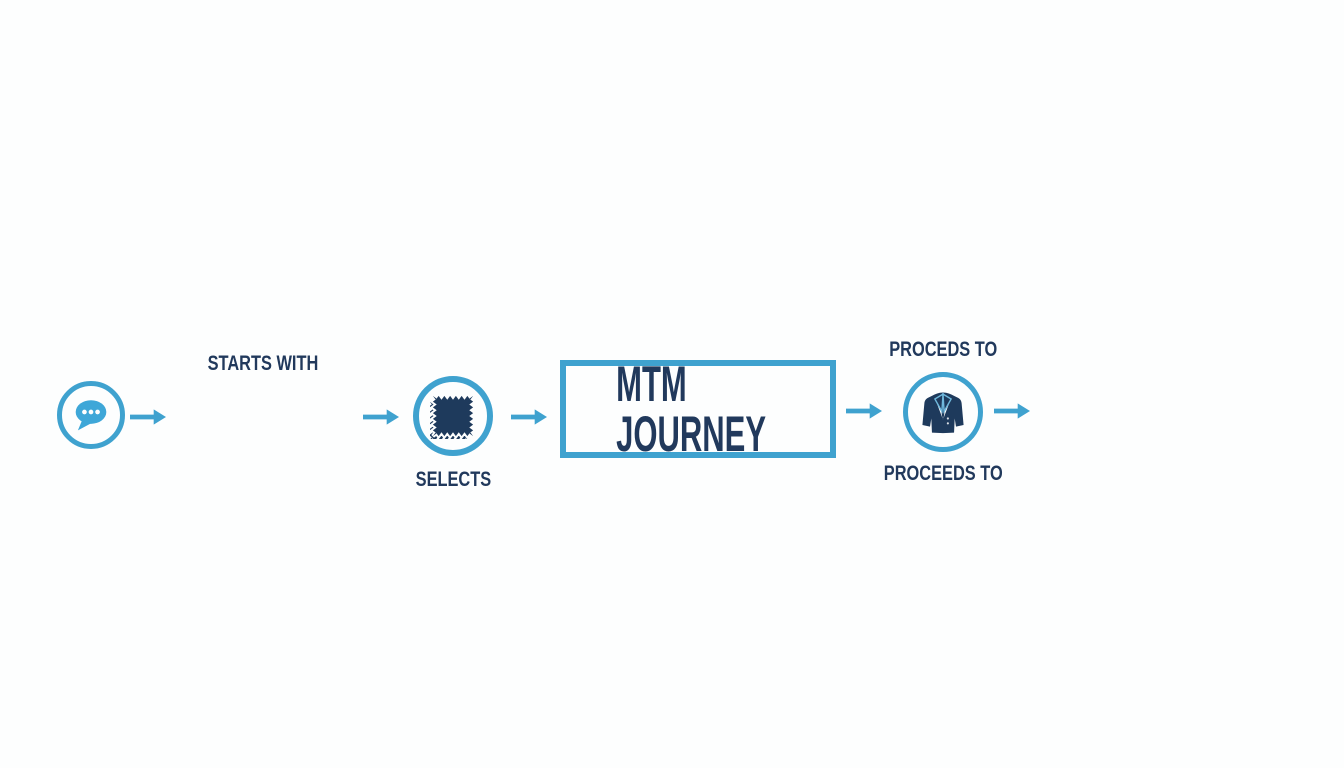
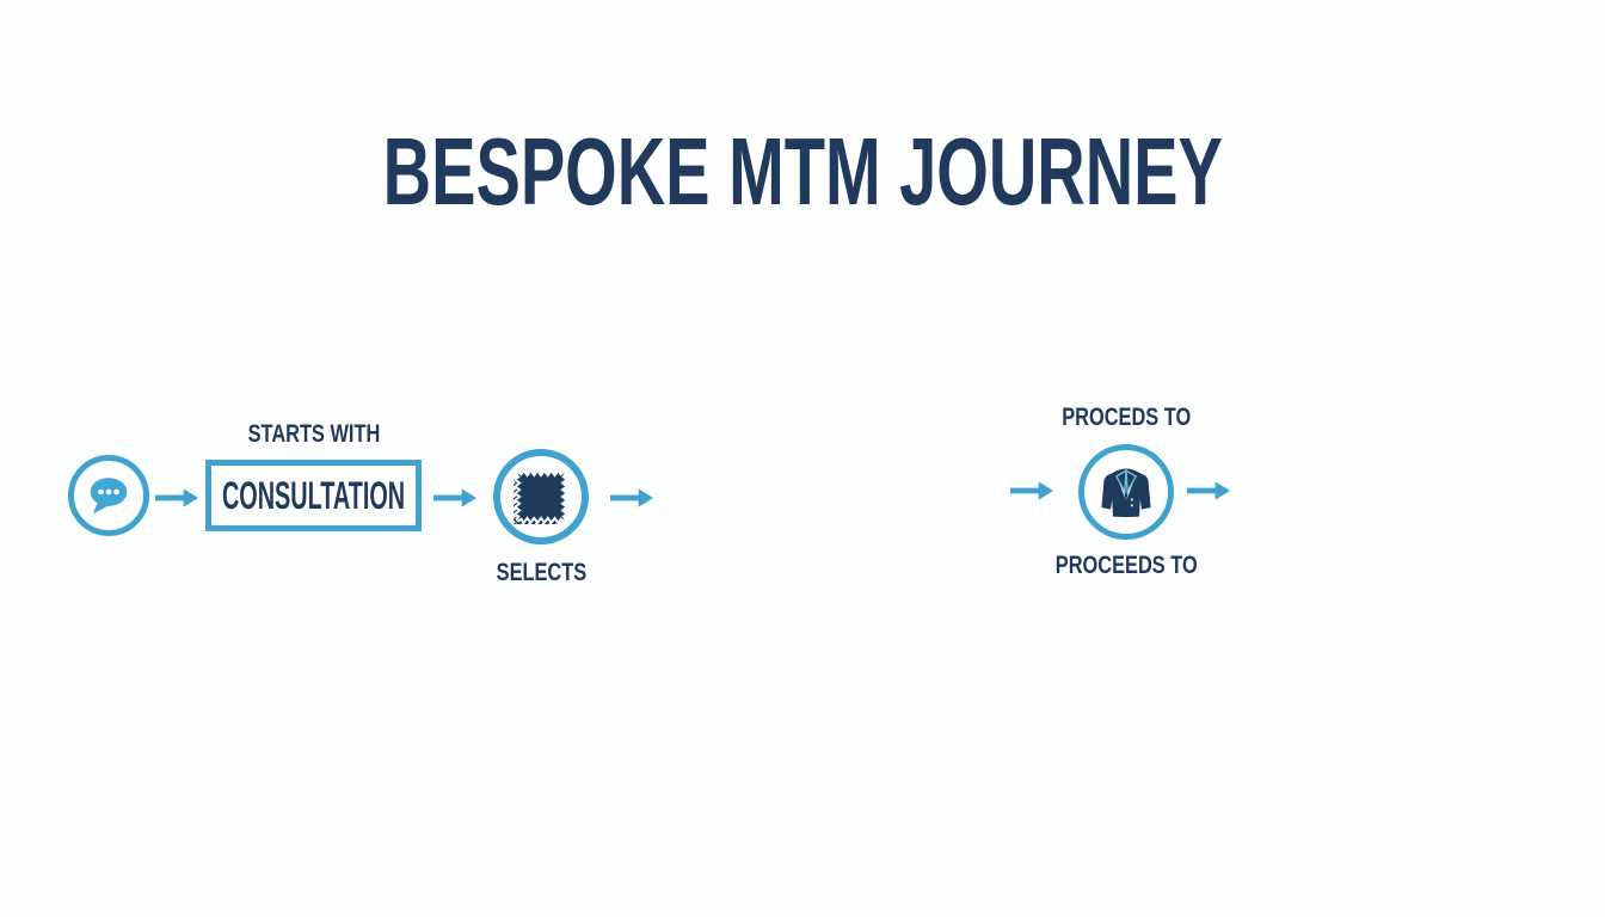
+ BESPOKE MTM JOURNEY
  STARTS WITH
+ CONSULTATION
  SELECTS
- MTM JOURNEY
  PROCEDS TO
  PROCEEDS TO
